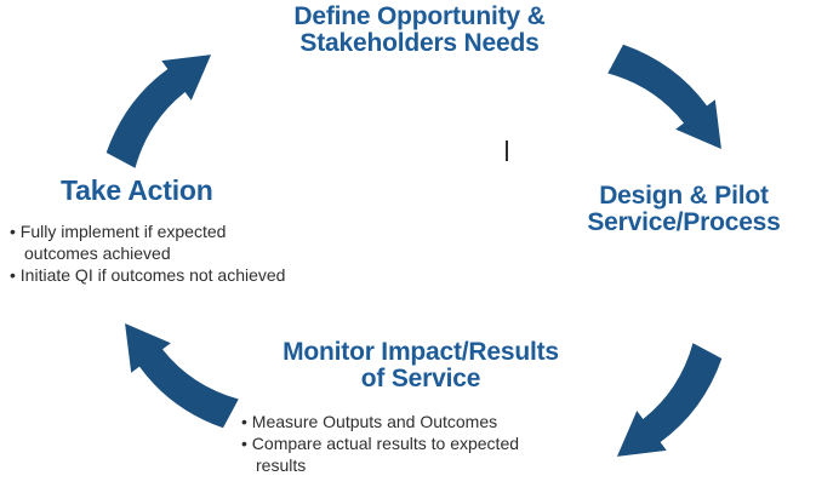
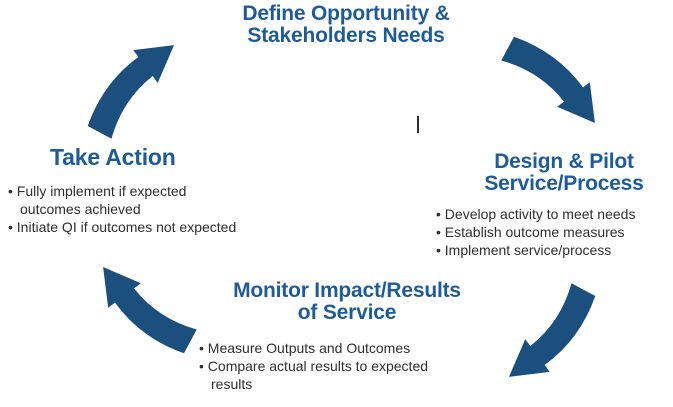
  Define Opportunity &
  Stakeholders Needs
  Design & Pilot
  Service/Process
+ Develop activity to meet needs
+ Establish outcome measures
+ Implement service/process
  Monitor Impact/Results
  of Service
  Measure Outputs and Outcomes
  Compare actual results to expected
  results
  Take Action
  Fully implement if expected
  outcomes achieved
- Initiate QI if outcomes not achieved
+ Initiate QI if outcomes not expected
